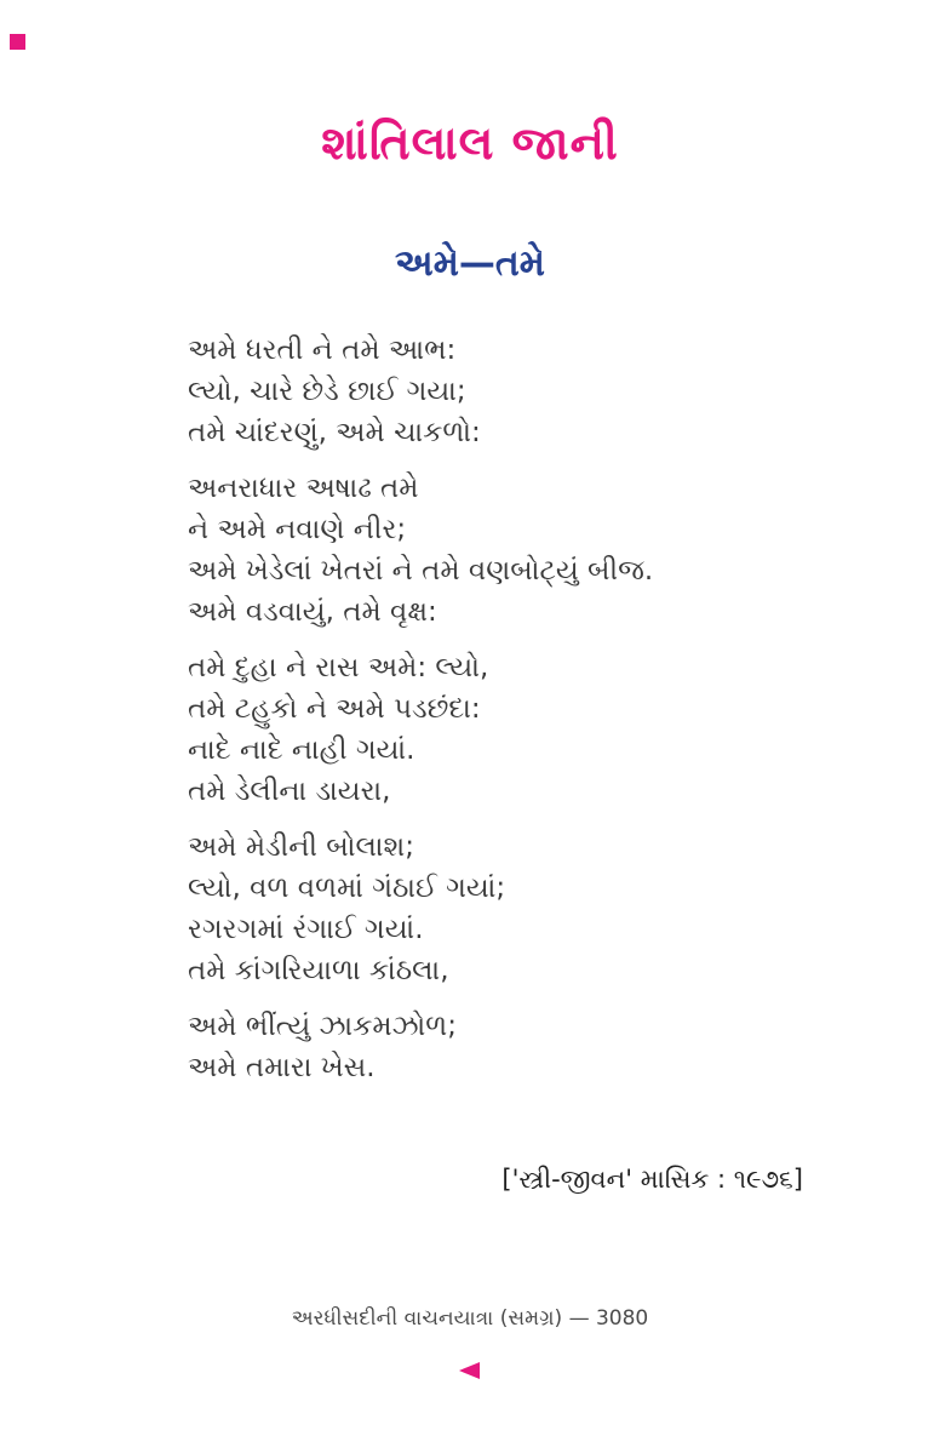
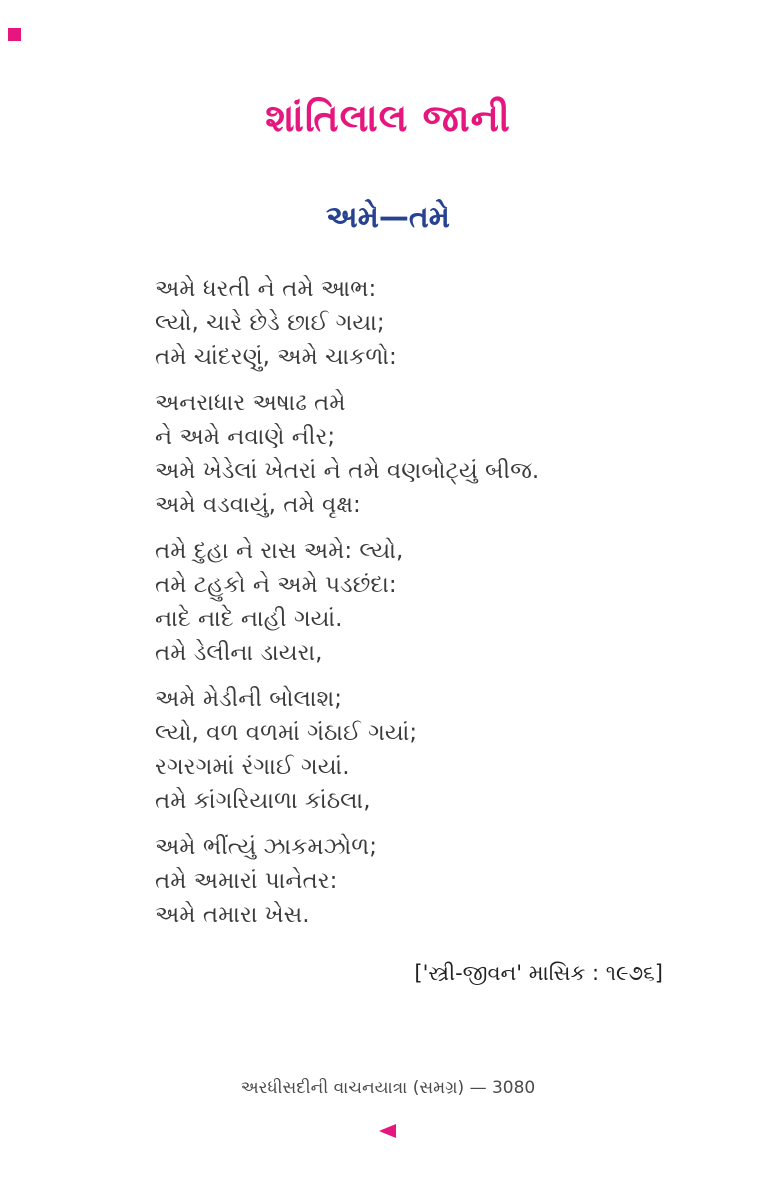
  શાંતિલાલ જાની
  અમે—તમે
  અમે ધરતી ને તમે આભ:
  લ્યો, ચારે છેડે છાઈ ગયા;
  તમે ચાંદરણું, અમે ચાકળો:
  અનરાધાર અષાઢ તમે
  ને અમે નવાણે નીર;
  અમે ખેડેલાં ખેતરાં ને તમે વણબોટ્યું બીજ.
  અમે વડવાયું, તમે વૃક્ષ:
  તમે દુહા ને રાસ અમે: લ્યો,
  તમે ટહુકો ને અમે પડછંદા:
  નાદે નાદે નાહી ગયાં.
  તમે ડેલીના ડાયરા,
  અમે મેડીની બોલાશ;
  લ્યો, વળ વળમાં ગંઠાઈ ગયાં;
  રગરગમાં રંગાઈ ગયાં.
  તમે કાંગરિયાળા કાંઠલા,
  અમે ભીંત્યું ઝાકમઝોળ;
+ તમે અમારાં પાનેતર:
  અમે તમારા ખેસ.
  ['સ્ત્રી-જીવન' માસિક : ૧૯૭૬]
  અરધીસદીની વાચનયાત્રા (સમગ્ર) — 3080
